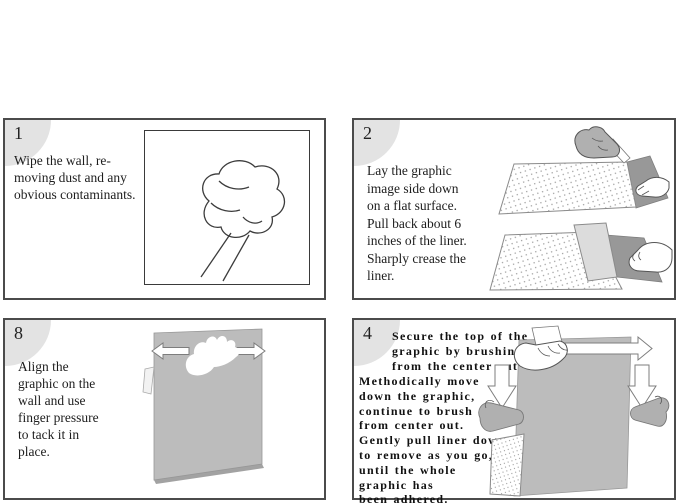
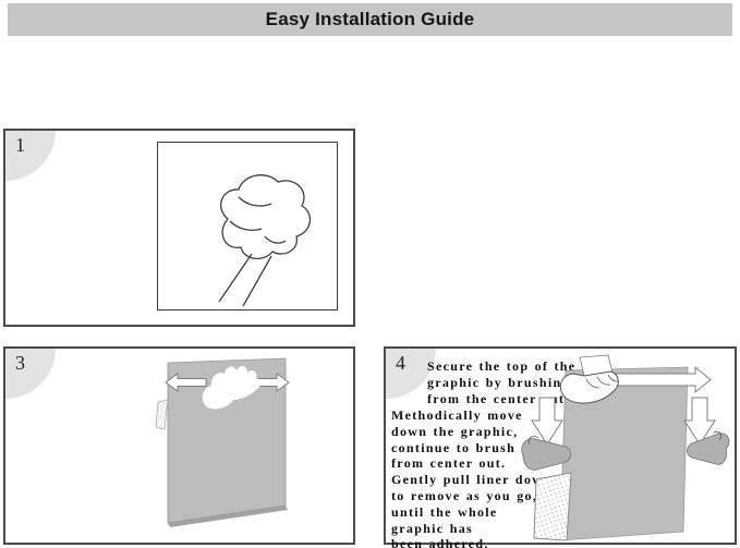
+ Easy Installation Guide
  1
- Wipe the wall, re-
- moving dust and any
- obvious contaminants.
- 2
- Lay the graphic
- image side down
- on a flat surface.
- Pull back about 6
- inches of the liner.
- Sharply crease the
- liner.
- 8
+ 3
- Align the
- graphic on the
- wall and use
- finger pressure
- to tack it in
- place.
  4
  Secure the top of the
  graphic by brushin
  from the centert
  Methodically move
  down the graphic,
  continue to brush
  from center out.
  Gently pull liner do
  to remove as you go
  until the whole
  graphic has
  been adhered.
